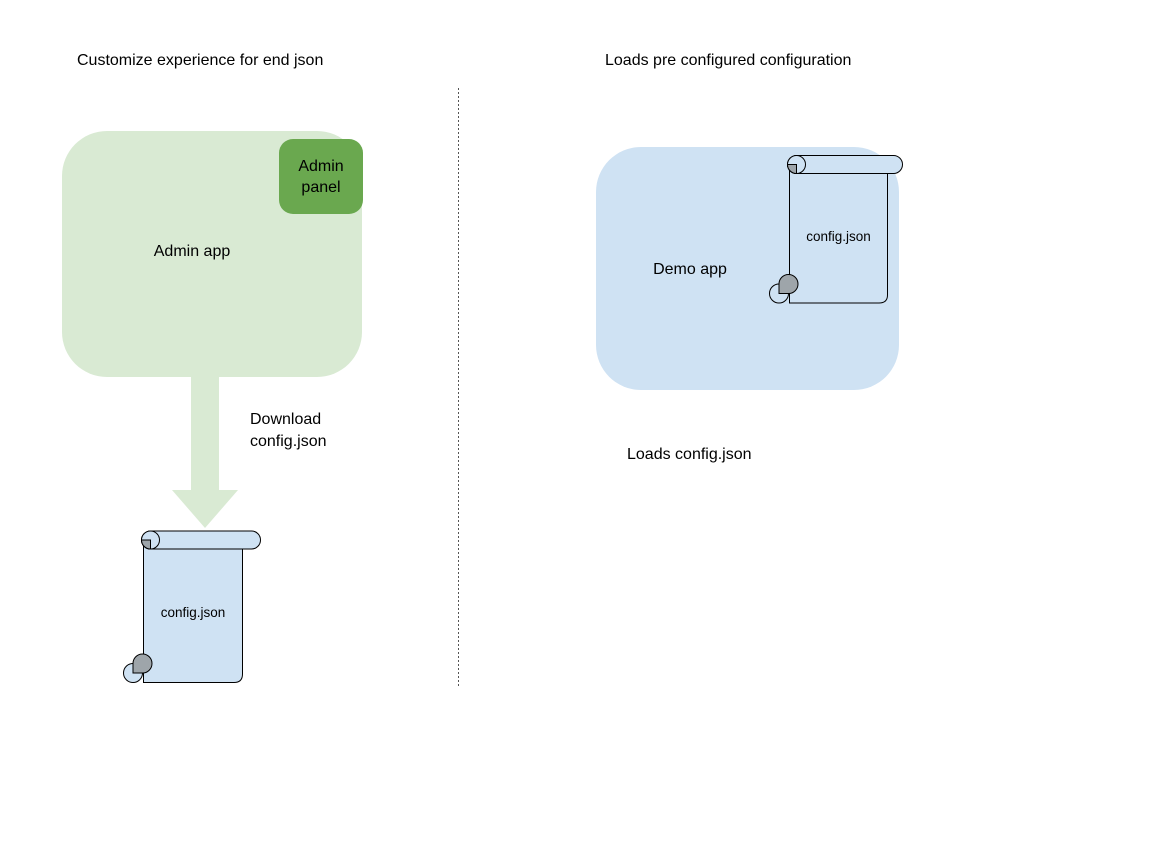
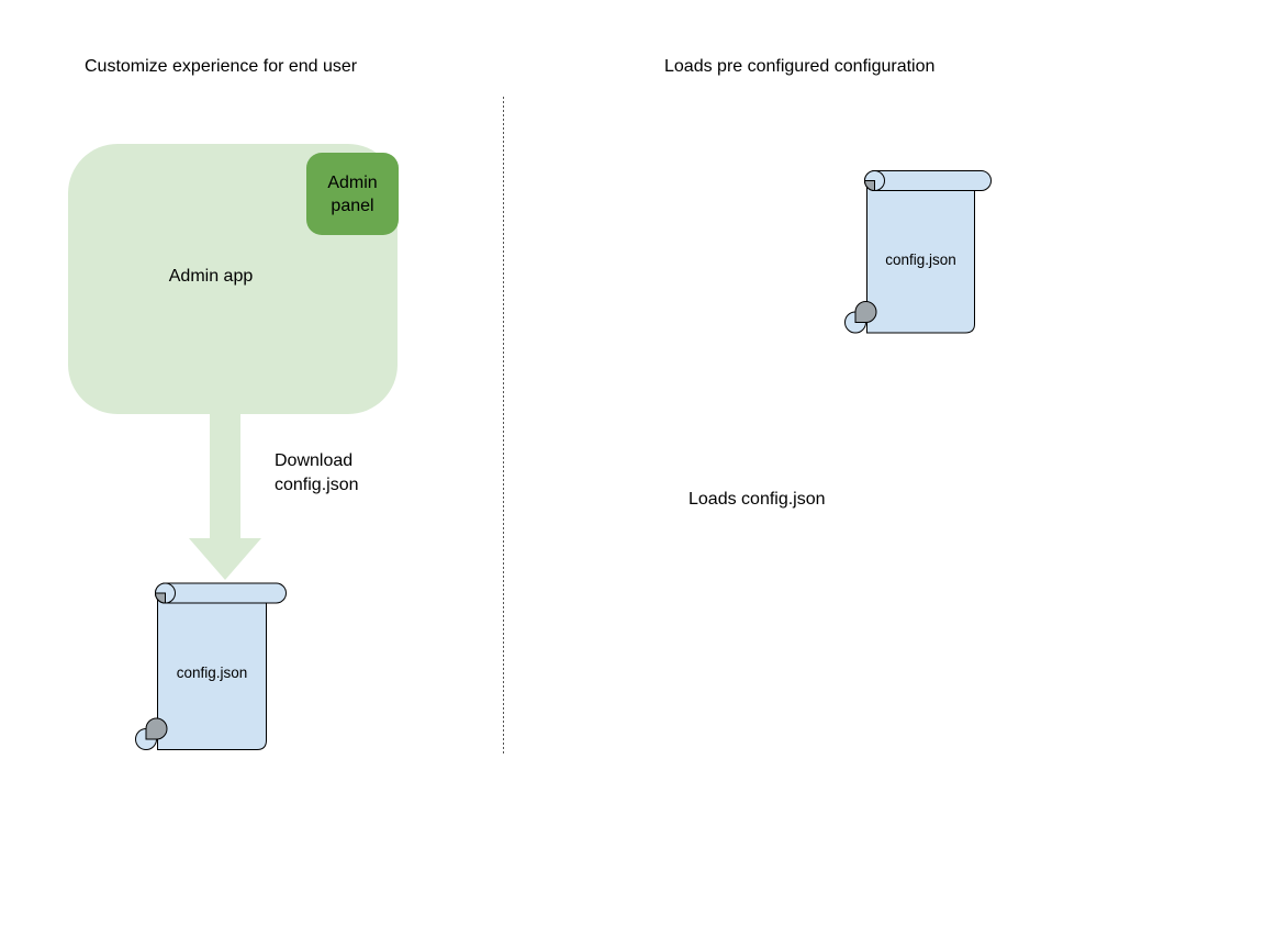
- Customize experience for end json
+ Customize experience for end user
  Loads pre configured configuration
  Admin panel
  Admin app
  Download config.json
  config.json
- Demo app
  config.json
  Loads config.json
